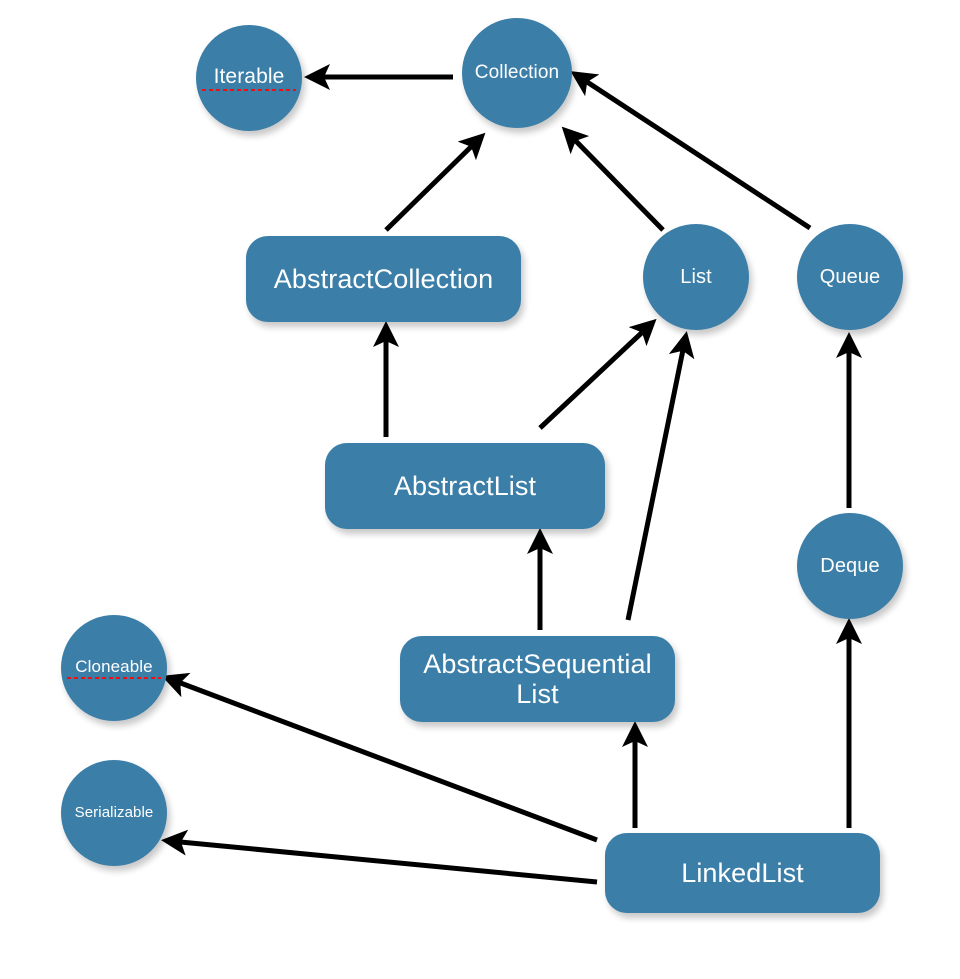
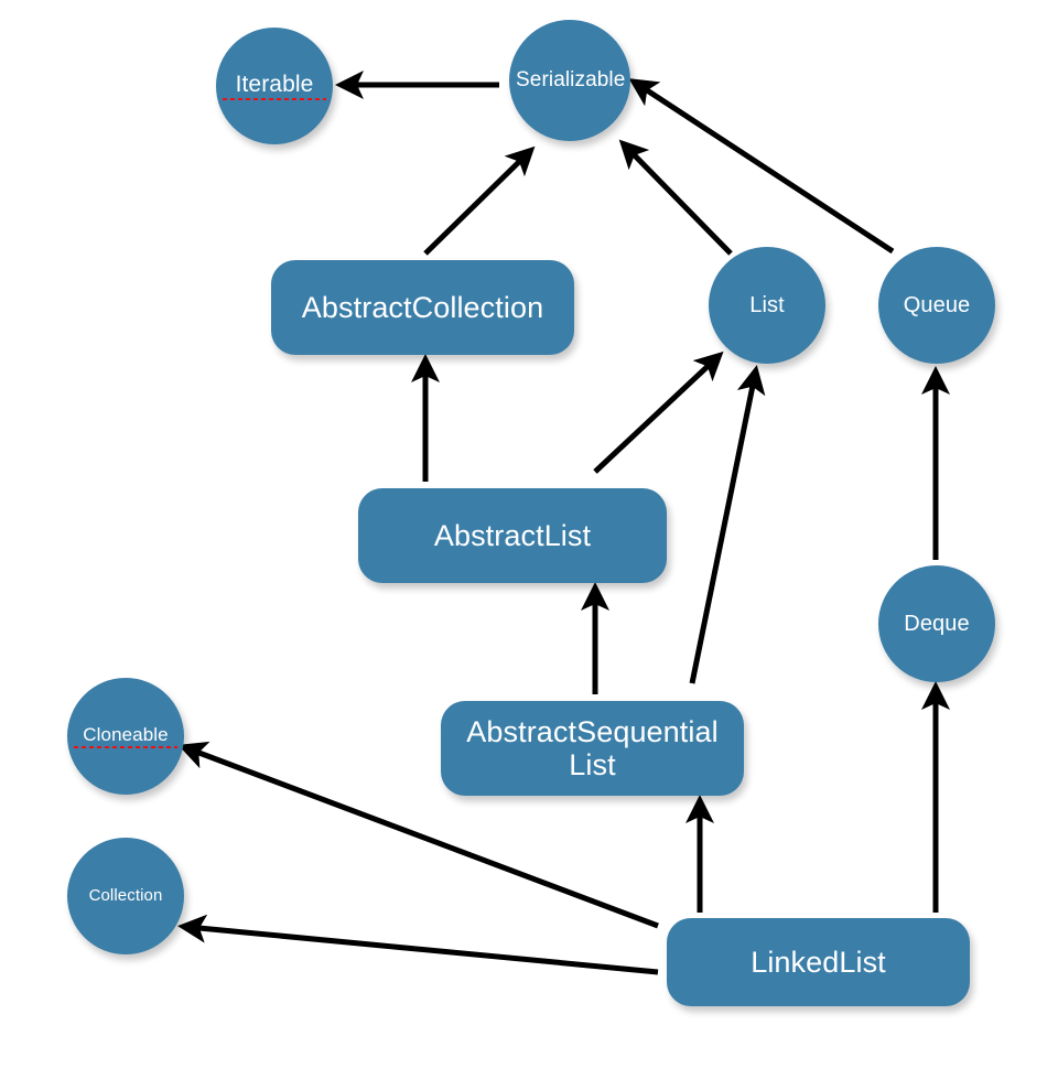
  Iterable
- Collection
+ Serializable
  AbstractCollection
  List
  Queue
  AbstractList
  Deque
  Cloneable
  AbstractSequential List
- Serializable
+ Collection
  LinkedList
